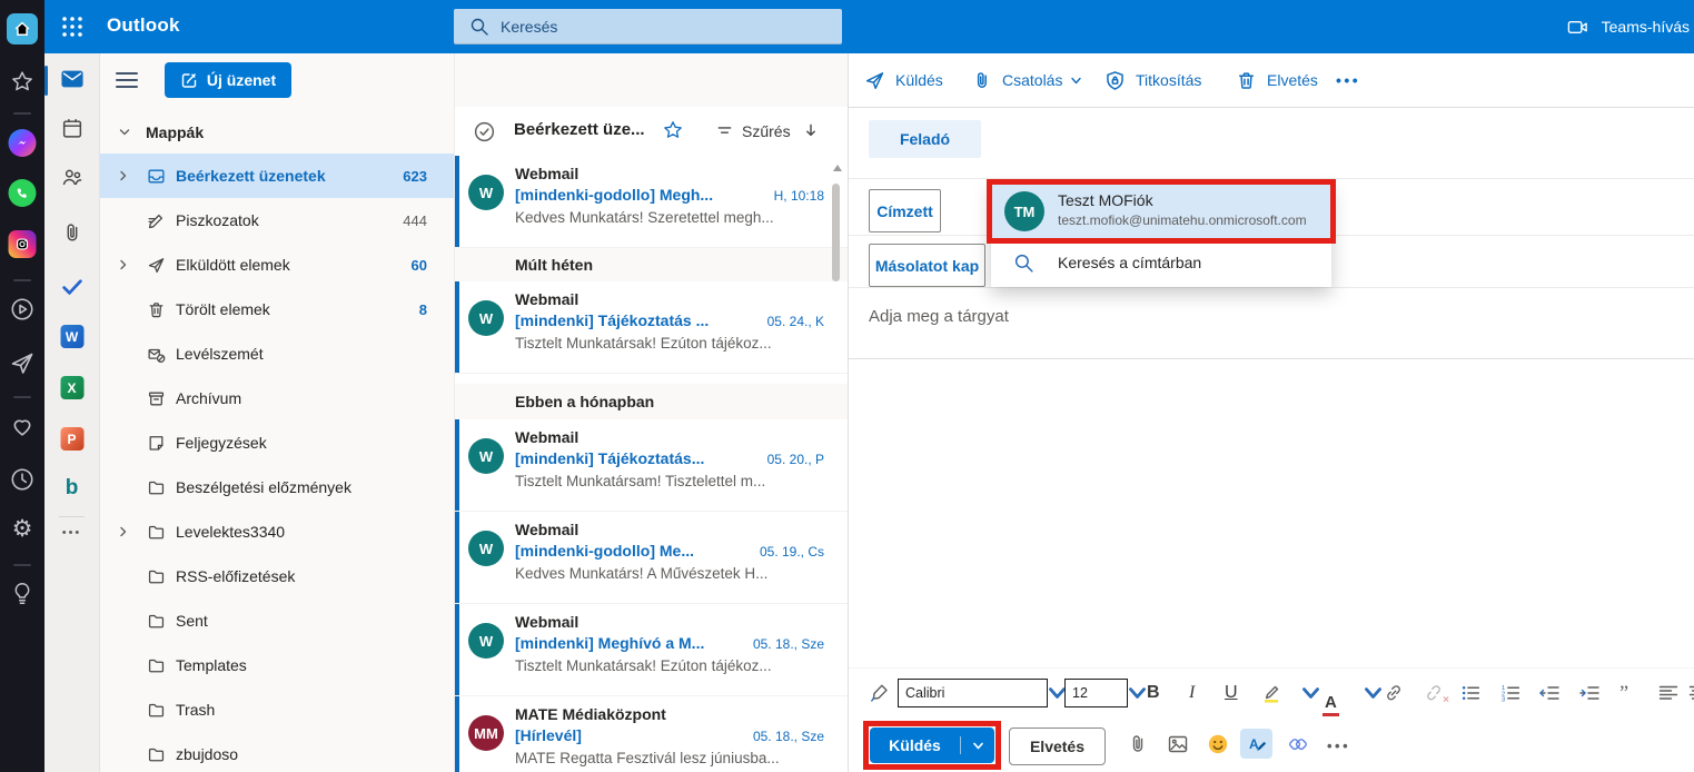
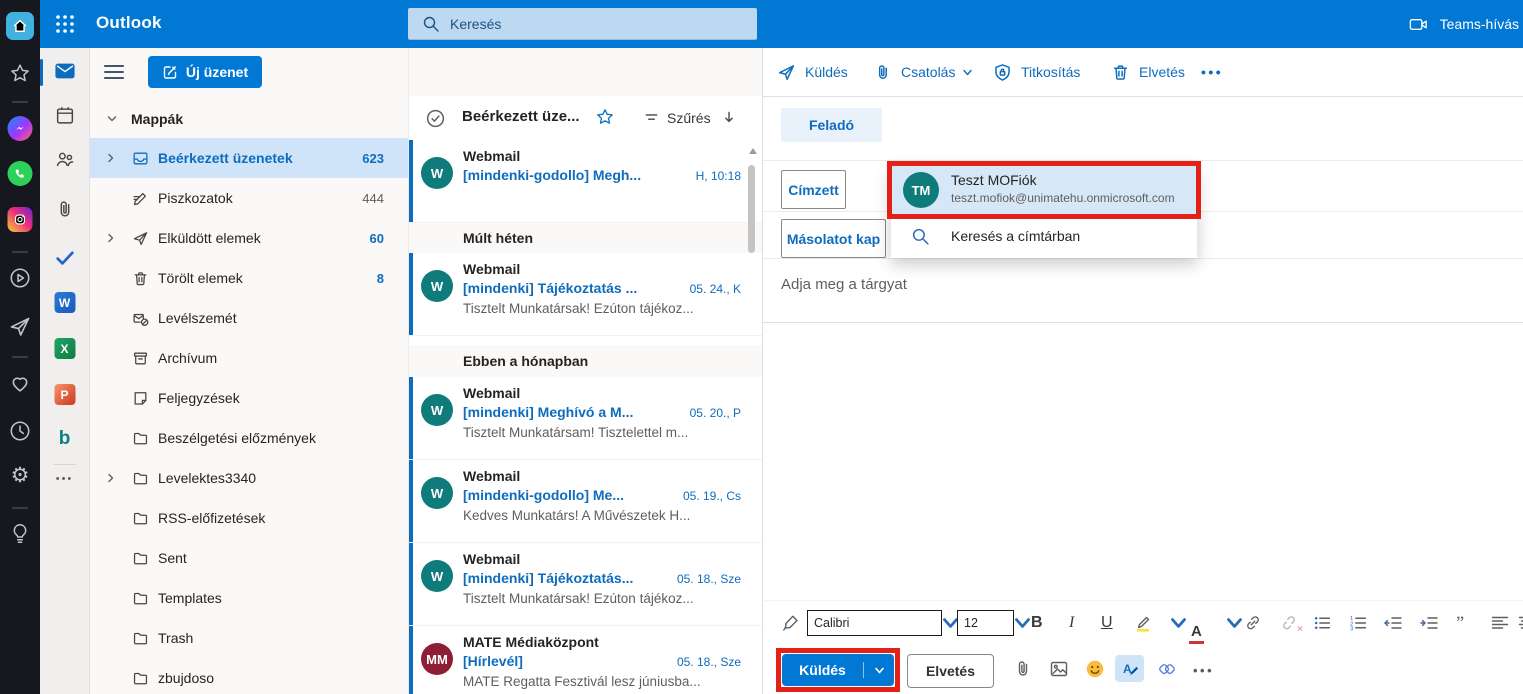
  ⚙
  Outlook
  Keresés
  Teams-hívás
  W
  X
  P
  b
  •••
  Új üzenet
  Mappák
  Beérkezett üzenetek
  623
  Piszkozatok
  444
  Elküldött elemek
  60
  Törölt elemek
  8
  Levélszemét
  Archívum
  Feljegyzések
  Beszélgetési előzmények
  Levelektes3340
  RSS-előfizetések
  Sent
  Templates
  Trash
  zbujdoso
  Beérkezett üze...
  Szűrés
  W
  Webmail
  [mindenki-godollo] Megh...
  H, 10:18
- Kedves Munkatárs! Szeretettel megh...
  Múlt héten
  W
  Webmail
  [mindenki] Tájékoztatás ...
  05. 24., K
  Tisztelt Munkatársak! Ezúton tájékoz...
  Ebben a hónapban
  W
  Webmail
- [mindenki] Tájékoztatás...
+ [mindenki] Meghívó a M...
  05. 20., P
  Tisztelt Munkatársam! Tisztelettel m...
  W
  Webmail
  [mindenki-godollo] Me...
  05. 19., Cs
  Kedves Munkatárs! A Művészetek H...
  W
  Webmail
- [mindenki] Meghívó a M...
+ [mindenki] Tájékoztatás...
  05. 18., Sze
  Tisztelt Munkatársak! Ezúton tájékoz...
  MM
  MATE Médiaközpont
  [Hírlevél]
  05. 18., Sze
  MATE Regatta Fesztivál lesz júniusba...
  Küldés
  Csatolás
  Titkosítás
  Elvetés
  •••
  Feladó
  Címzett
  Másolatot kap
  Adja meg a tárgyat
  TM
  Teszt MOFiók
  teszt.mofiok@unimatehu.onmicrosoft.com
  Keresés a címtárban
  Calibri
  12
  B
  I
  U
  A
  ×
  ”
  Küldés
  Elvetés
  A
  •••
